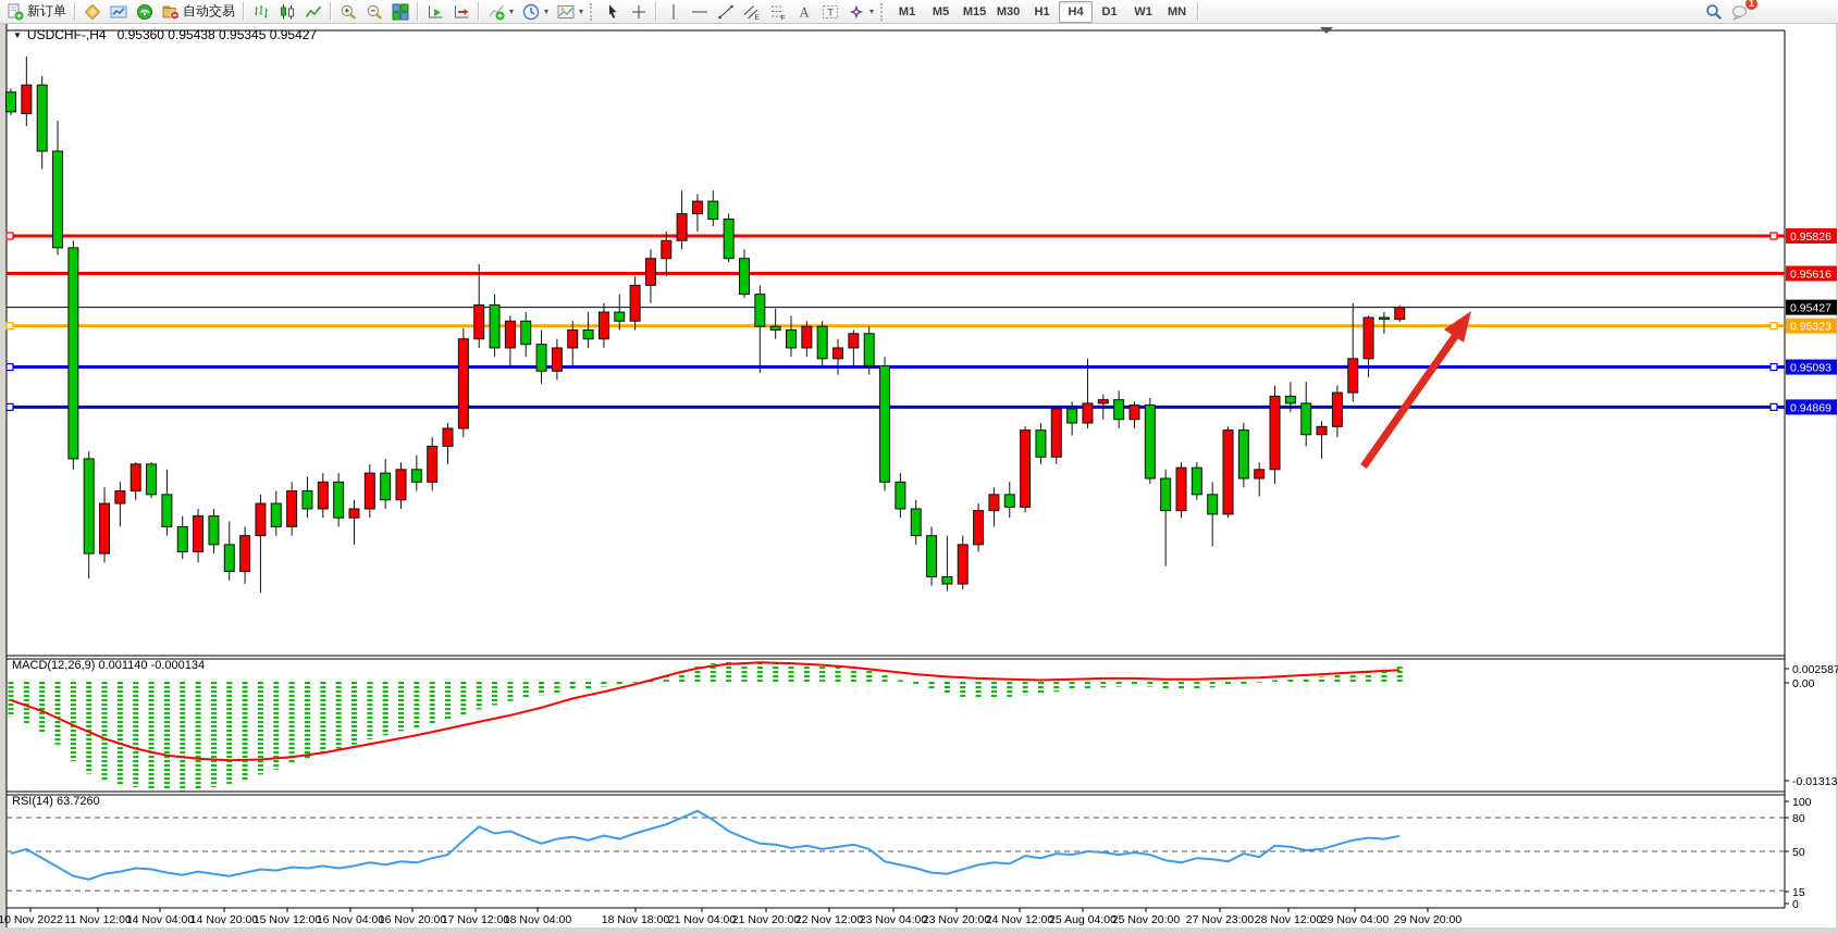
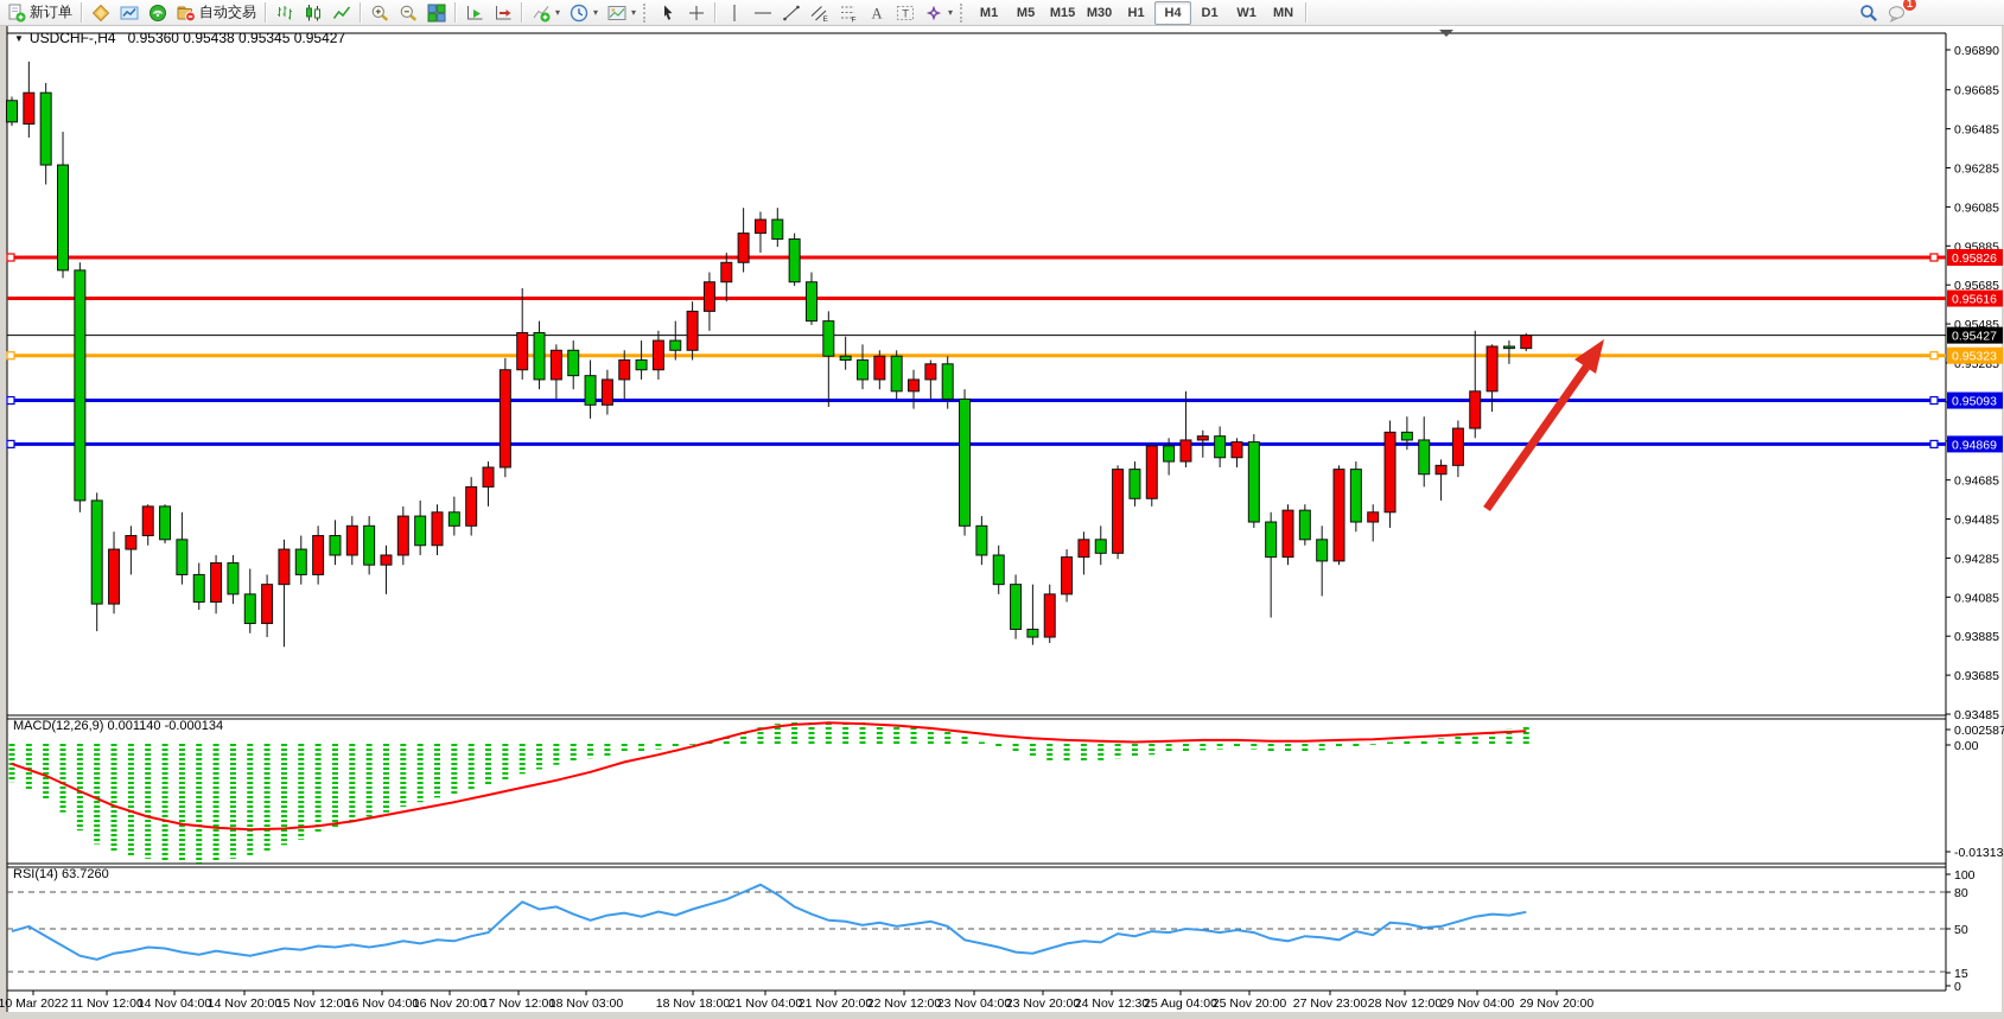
+ 0.96890
+ 0.96685
+ 0.96485
+ 0.96285
+ 0.96085
+ 0.95885
+ 0.95685
+ 0.95485
+ 0.95285
+ 0.94685
+ 0.94485
+ 0.94285
+ 0.94085
+ 0.93885
+ 0.93685
+ 0.93485
  0.002587
  0.00
  -0.01313
  100
  80
  50
  15
  0
  0.95826
  0.95616
  0.95427
  0.95323
  0.95093
  0.94869
- 10 Nov 2022
+ 10 Mar 2022
  11 Nov 12:00
  14 Nov 04:00
  14 Nov 20:00
  15 Nov 12:00
  16 Nov 04:00
  16 Nov 20:00
  17 Nov 12:00
- 18 Nov 04:00
+ 18 Nov 03:00
  18 Nov 18:00
  21 Nov 04:00
  21 Nov 20:00
  22 Nov 12:00
  23 Nov 04:00
  23 Nov 20:00
- 24 Nov 12:00
+ 24 Nov 12:30
  25 Aug 04:00
  25 Nov 20:00
  27 Nov 23:00
  28 Nov 12:00
  29 Nov 04:00
  29 Nov 20:00
  新订单
  自动交易
  ▾
  ▾
  ▾
  A
  T
  ▾
  M1
  M5
  M15
  M30
  H1
  H4
  D1
  W1
  MN
  1
  ▼ USDCHF-,H4 0.95360 0.95438 0.95345 0.95427
  MACD(12,26,9) 0.001140 -0.000134
  RSI(14) 63.7260
